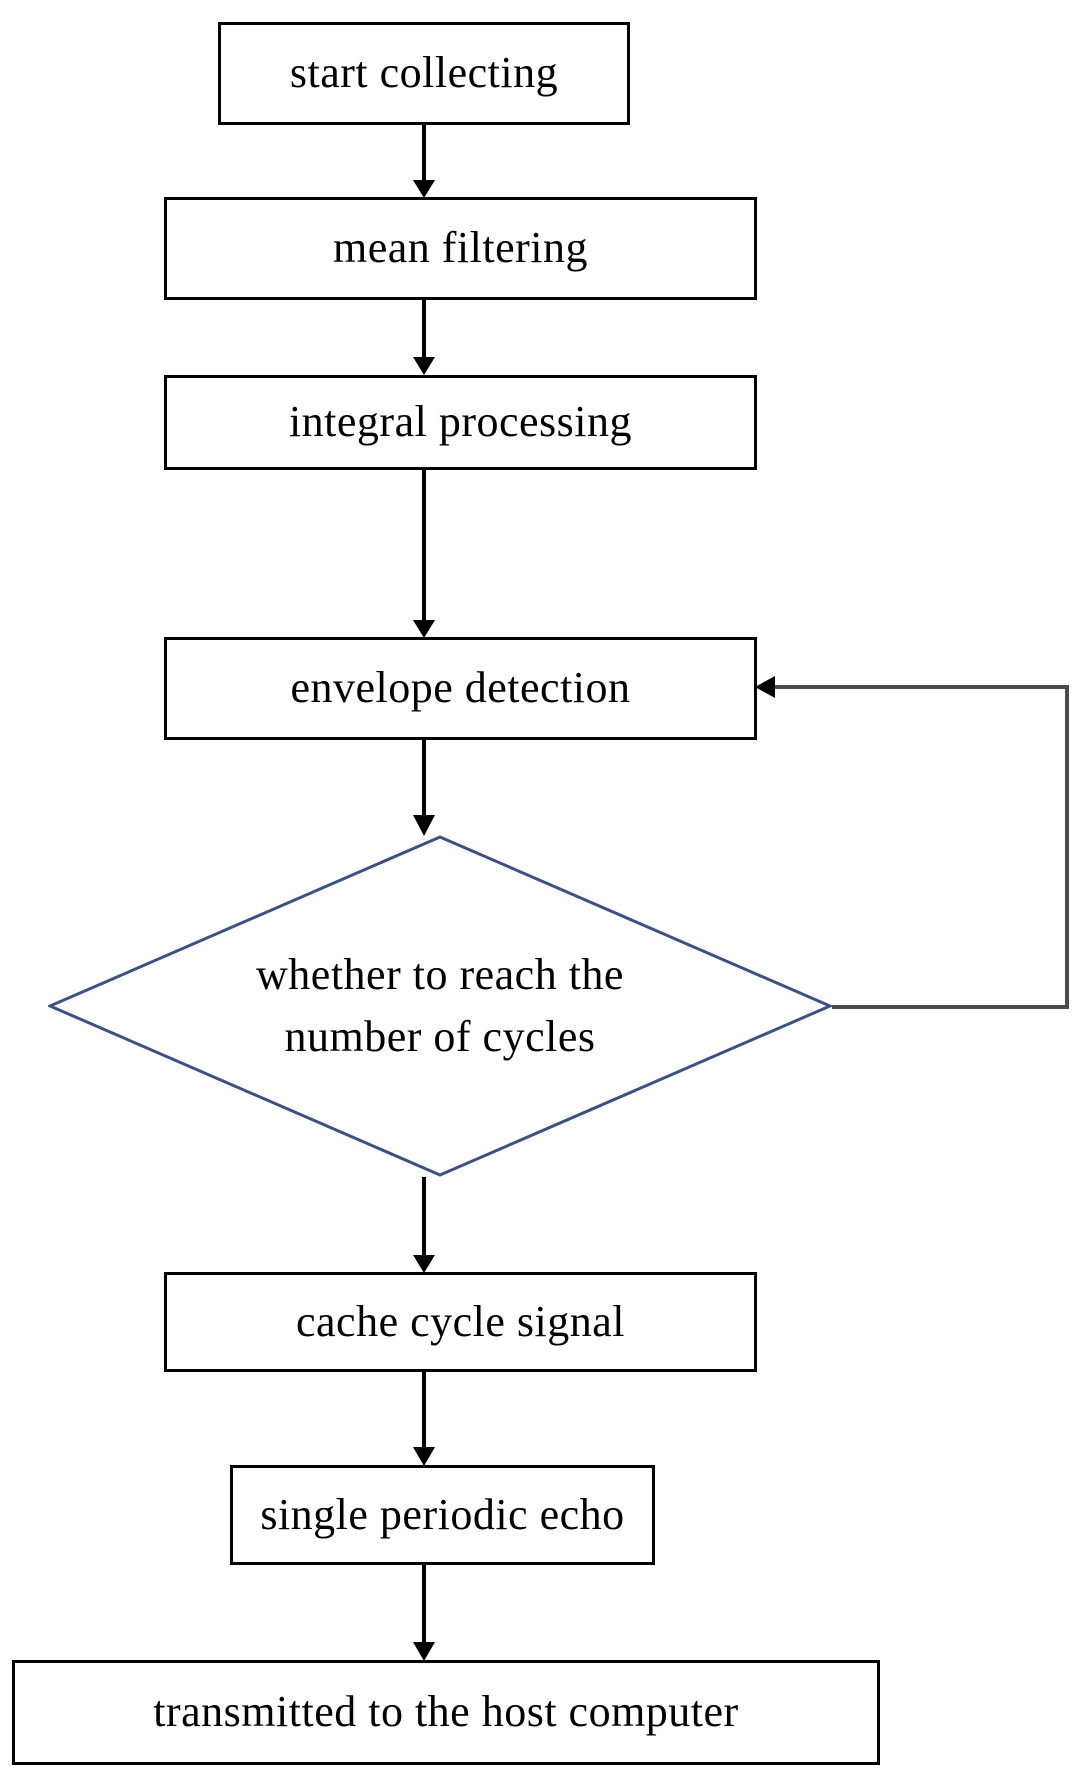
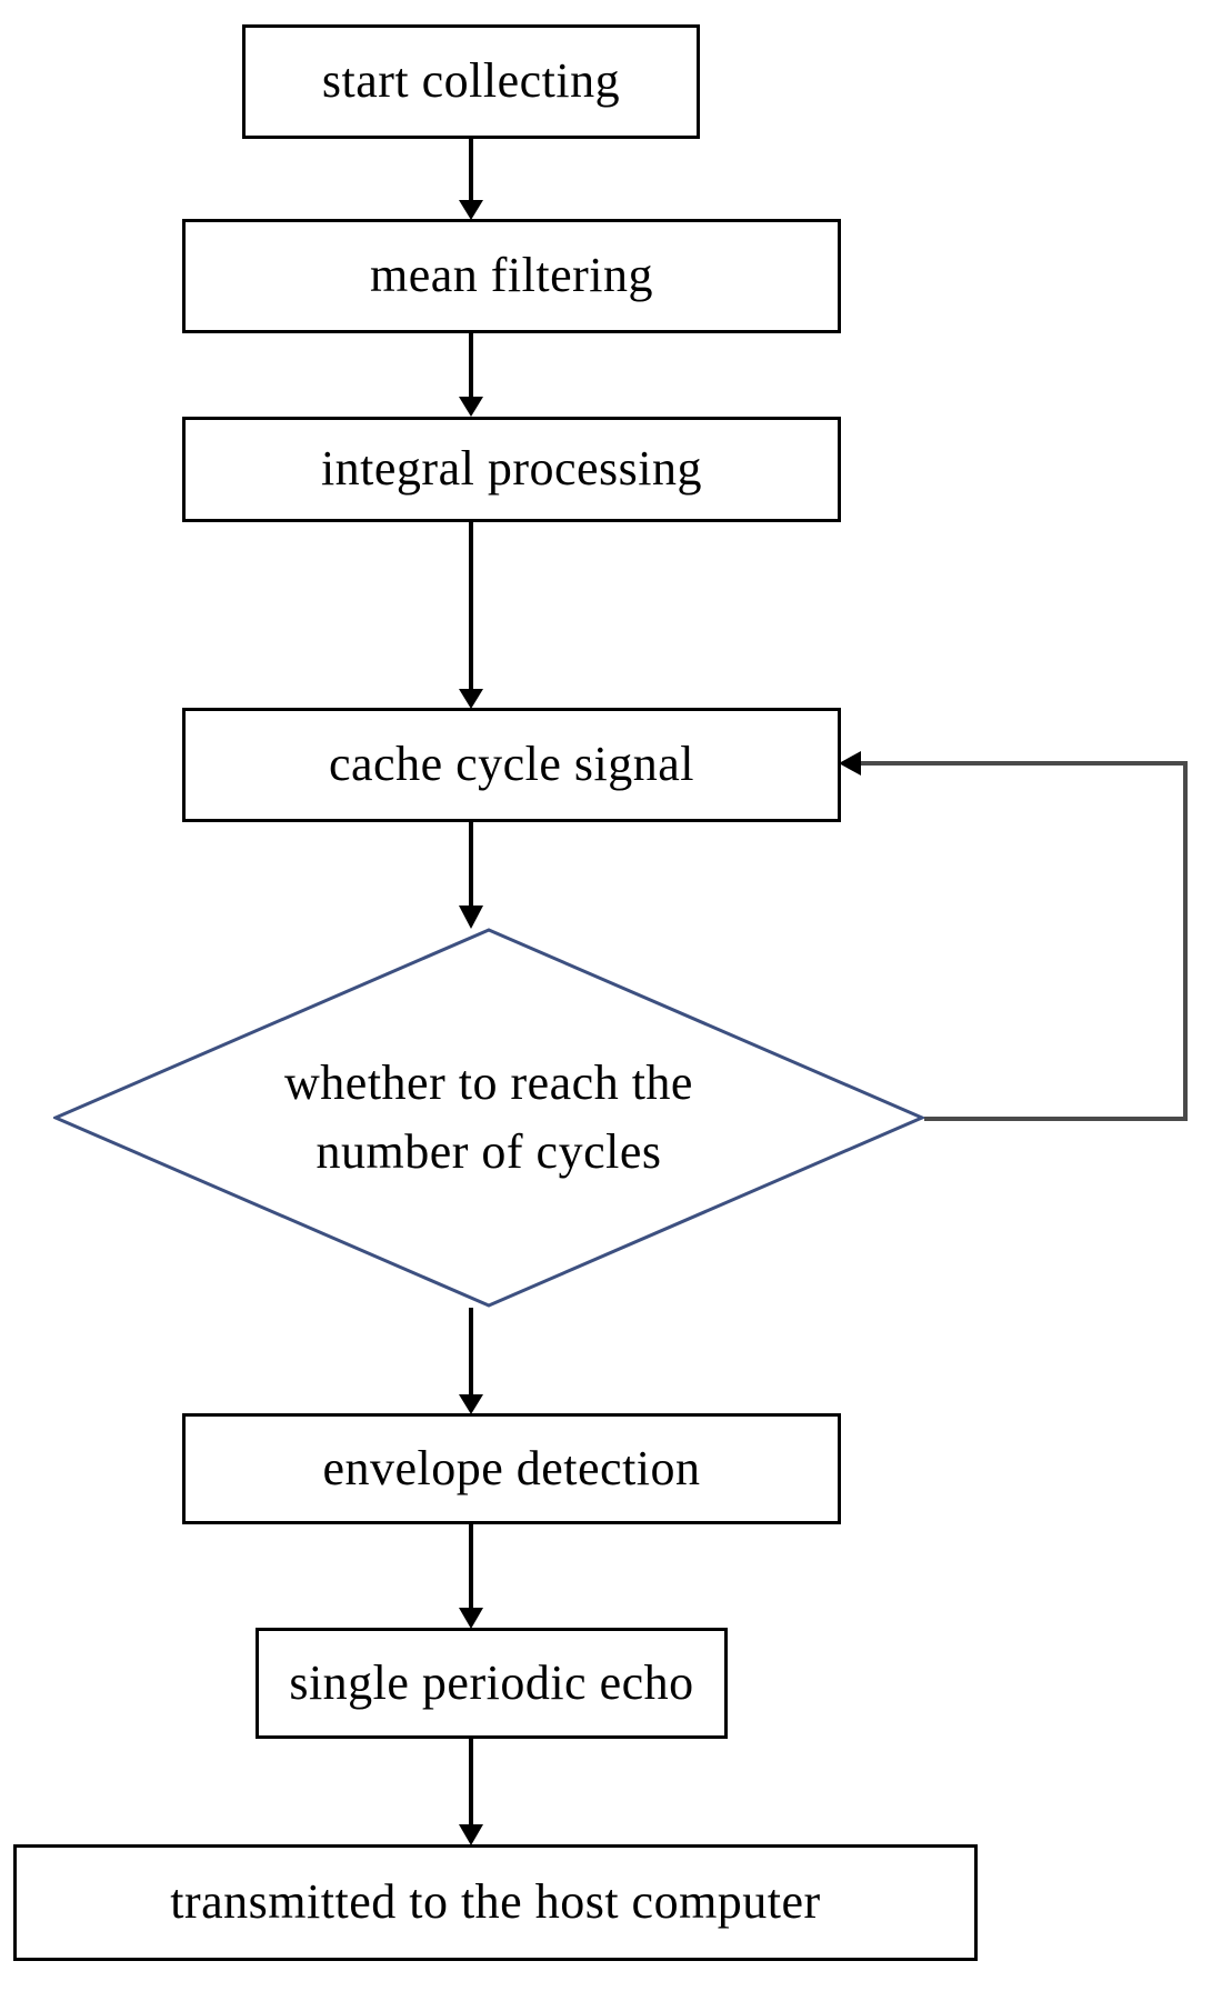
  start collecting
  mean filtering
  integral processing
- envelope detection
+ cache cycle signal
  whether to reach the
  number of cycles
- cache cycle signal
+ envelope detection
  single periodic echo
  transmitted to the host computer
